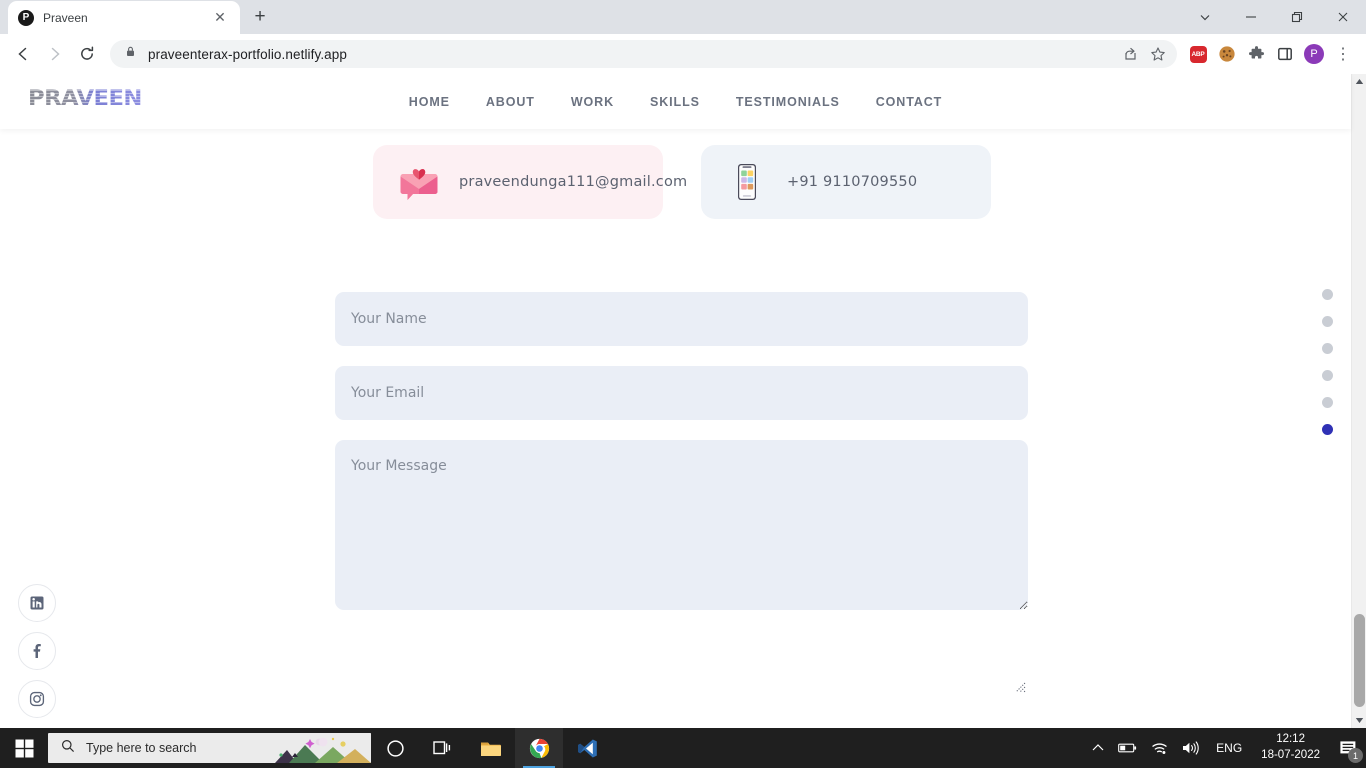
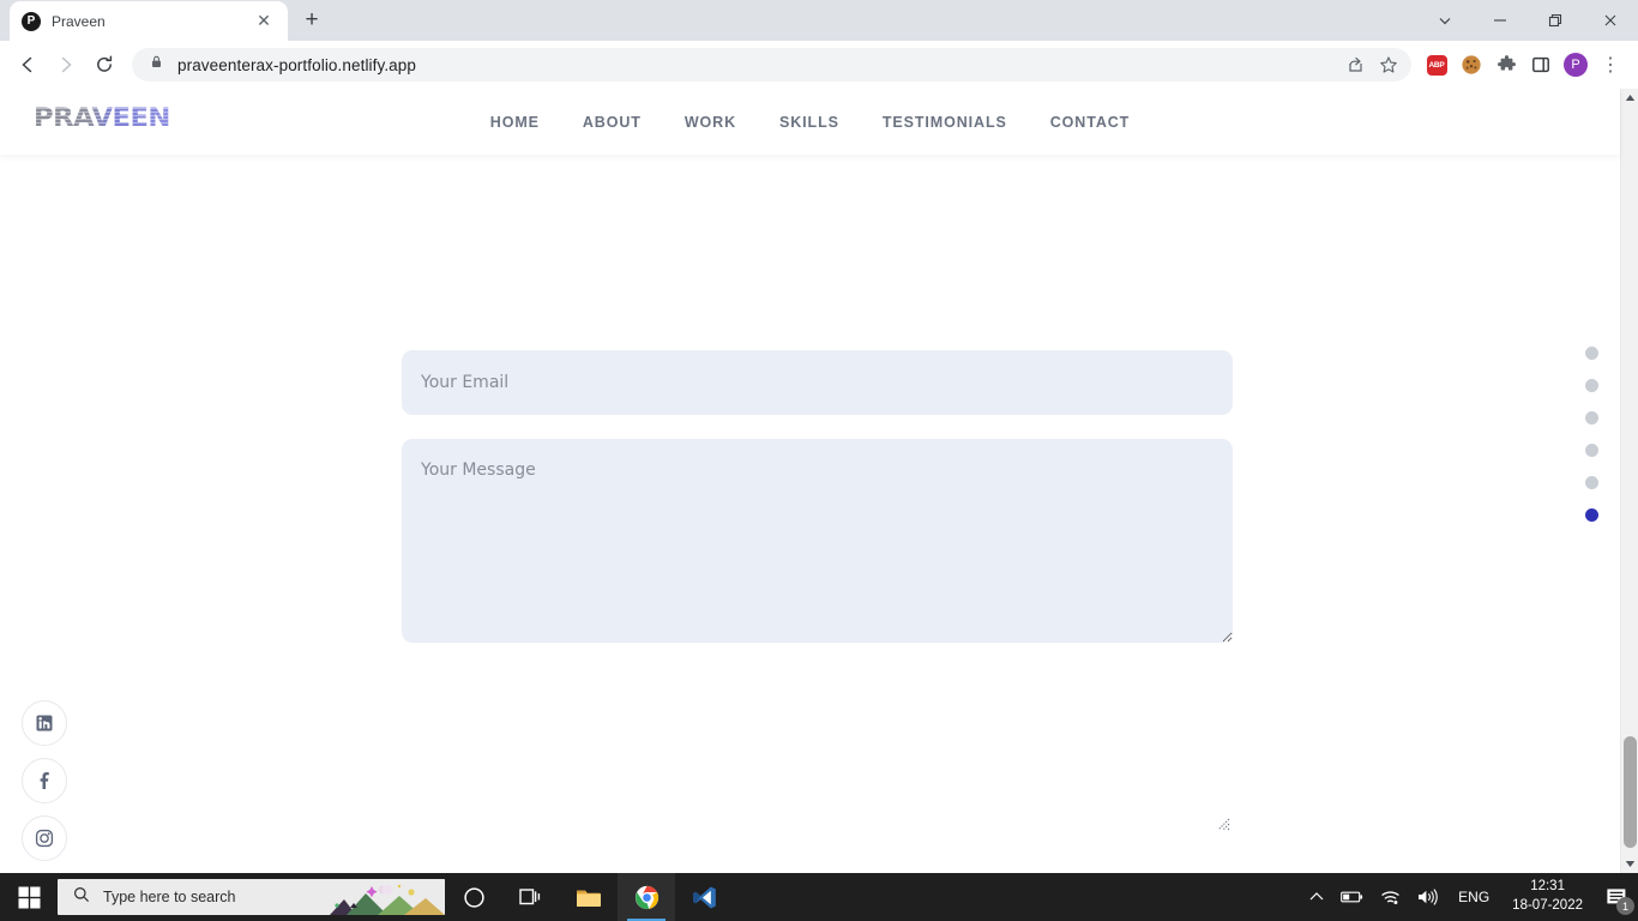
  P
  Praveen
  ✕
  +
  praveenterax-portfolio.netlify.app
  P
  ⋮
  PRAVEEN
  HOME
  ABOUT
  WORK
  SKILLS
  TESTIMONIALS
  CONTACT
- praveendunga111@gmail.com
- +91 9110709550
- Your Name
  Your Email
  Your Message
  Type here to search
  ENG
- 12:12
+ 12:31
  18-07-2022
  1
